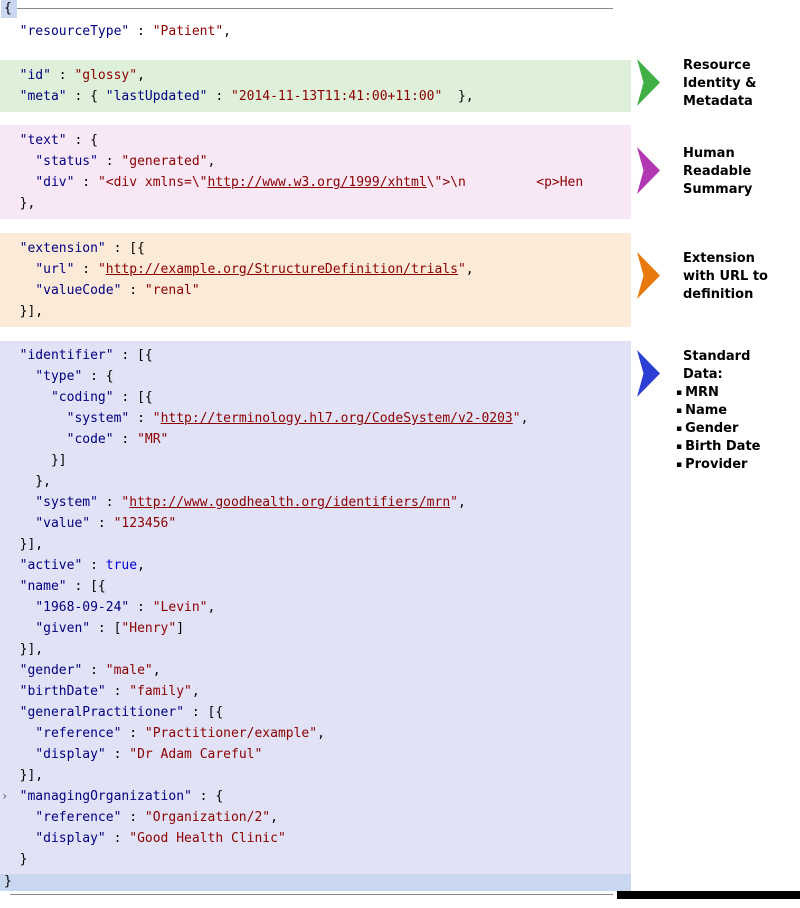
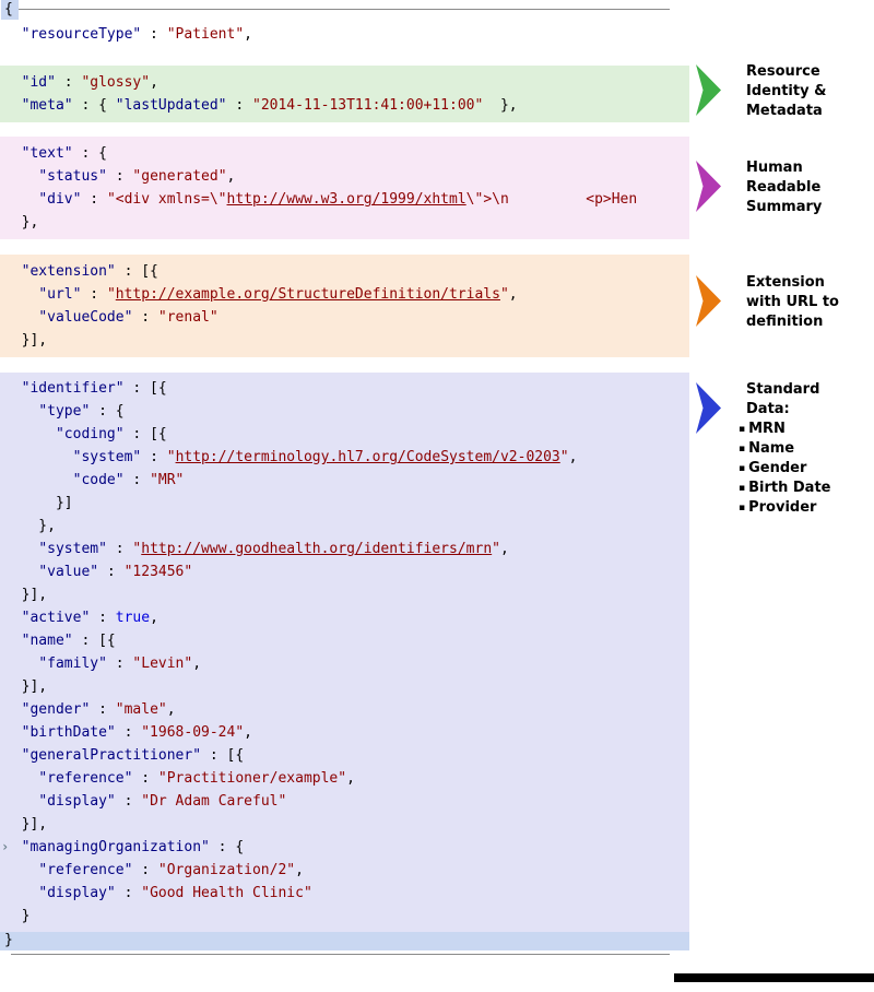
  {
  "resourceType" : "Patient",
  "id" : "glossy",
  "meta" : { "lastUpdated" : "2014-11-13T11:41:00+11:00" },
  "text" : {
  "status" : "generated",
  "div" : "<div xmlns=\"http://www.w3.org/1999/xhtml\">\n <p>Hen
  },
  "extension" : [{
  "url" : "http://example.org/StructureDefinition/trials",
  "valueCode" : "renal"
  }],
  "identifier" : [{
  "type" : {
  "coding" : [{
  "system" : "http://terminology.hl7.org/CodeSystem/v2-0203",
  "code" : "MR"
  }]
  },
  "system" : "http://www.goodhealth.org/identifiers/mrn",
  "value" : "123456"
  }],
  "active" : true,
  "name" : [{
- "1968-09-24" : "Levin",
+ "family" : "Levin",
- "given" : ["Henry"]
  }],
  "gender" : "male",
- "birthDate" : "family",
+ "birthDate" : "1968-09-24",
  "generalPractitioner" : [{
  "reference" : "Practitioner/example",
  "display" : "Dr Adam Careful"
  }],
  ›
  "managingOrganization" : {
  "reference" : "Organization/2",
  "display" : "Good Health Clinic"
  }
  }
  Resource
  Identity &
  Metadata
  Human
  Readable
  Summary
  Extension
  with URL to
  definition
  Standard
  Data:
  ▪ MRN
  ▪ Name
  ▪ Gender
  ▪ Birth Date
  ▪ Provider
